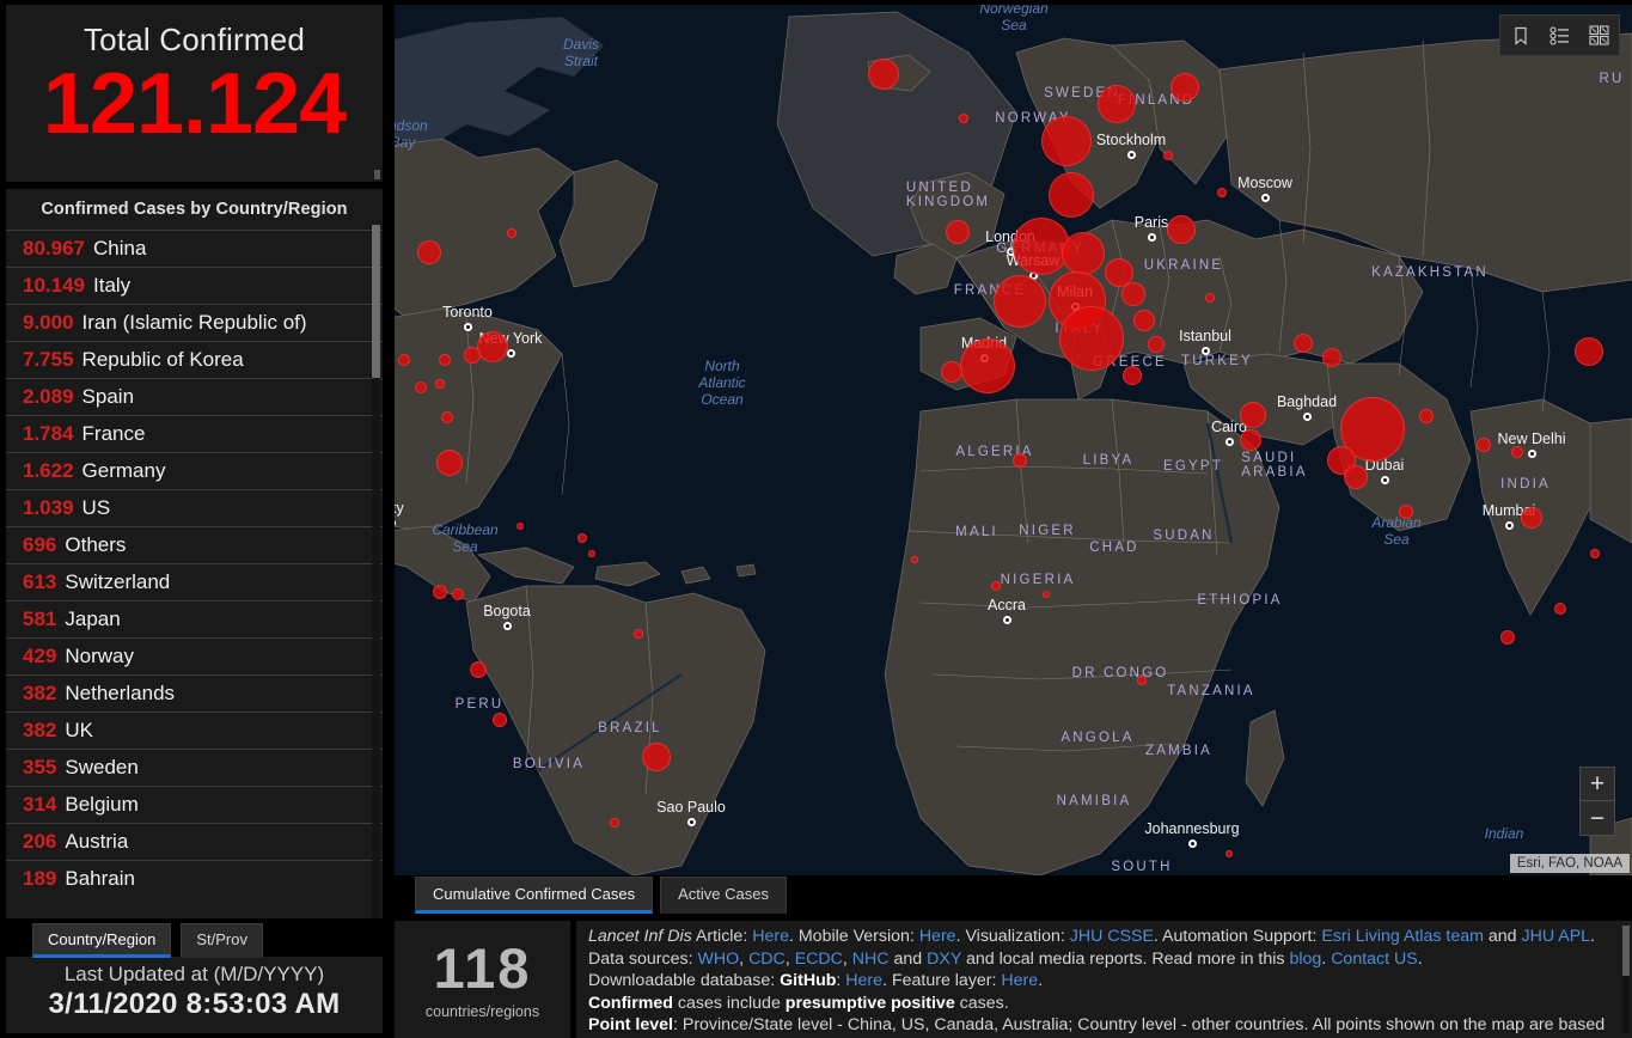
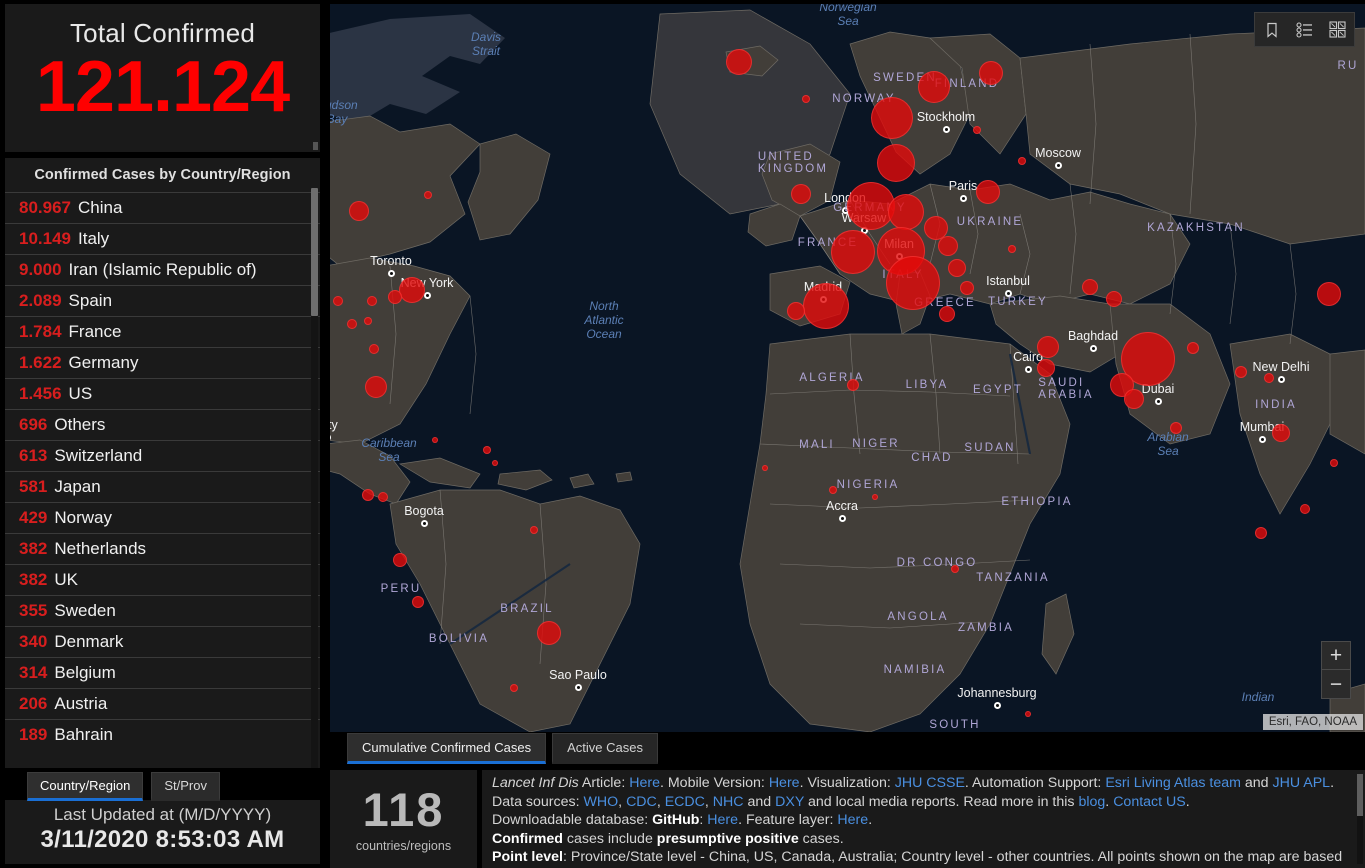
  Total Confirmed
  121.124
  Confirmed Cases by Country/Region
  80.967
  China
  10.149
  Italy
  9.000
  Iran (Islamic Republic of)
- 7.755
- Republic of Korea
  2.089
  Spain
  1.784
  France
  1.622
  Germany
- 1.039
+ 1.456
  US
  696
  Others
  613
  Switzerland
  581
  Japan
  429
  Norway
  382
  Netherlands
  382
  UK
  355
  Sweden
+ 340
+ Denmark
  314
  Belgium
  206
  Austria
  189
  Bahrain
  Country/Region
  St/Prov
  Last Updated at (M/D/YYYY)
  3/11/2020 8:53:03 AM
  Davis
  Strait
  Bay
  Norwegian
  Sea
  North
  Atlantic
  Ocean
  Caribbean
  Sea
  Arabian
  Sea
  Indian
  Toronto
  New York
  Bogota
  Sao Paulo
  Stockholm
  Moscow
  Paris
  London
  Warsaw
  Madrid
  Milan
  Istanbul
  Cairo
  Baghdad
  Dubai
  New Delhi
  Mumbai
  Accra
  Johannesburg
  UNITED
  KINGDOM
  GERMANY
  FRANCE
  ITALY
  UKRAINE
  GREECE
  TURKEY
  KAZAKHSTAN
  RU
  SWEDEN
  FINLAND
  NORWAY
  ALGERIA
  LIBYA
  EGYPT
  SAUDI
  ARABIA
  MALI
  NIGER
  CHAD
  SUDAN
  NIGERIA
  ETHIOPIA
  DR CONGO
  TANZANIA
  ANGOLA
  ZAMBIA
  NAMIBIA
  INDIA
  PERU
  BRAZIL
  BOLIVIA
  SOUTH
  +
  −
  Esri, FAO, NOAA
  Cumulative Confirmed Cases
  Active Cases
  118
  countries/regions
  Lancet Inf Dis Article: Here. Mobile Version: Here. Visualization: JHU CSSE. Automation Support: Esri Living Atlas team and JHU APL.
  Data sources: WHO, CDC, ECDC, NHC and DXY and local media reports. Read more in this blog. Contact US.
  Downloadable database: GitHub: Here. Feature layer: Here.
  Confirmed cases include presumptive positive cases.
  Point level: Province/State level - China, US, Canada, Australia; Country level - other countries. All points shown on the map are based
